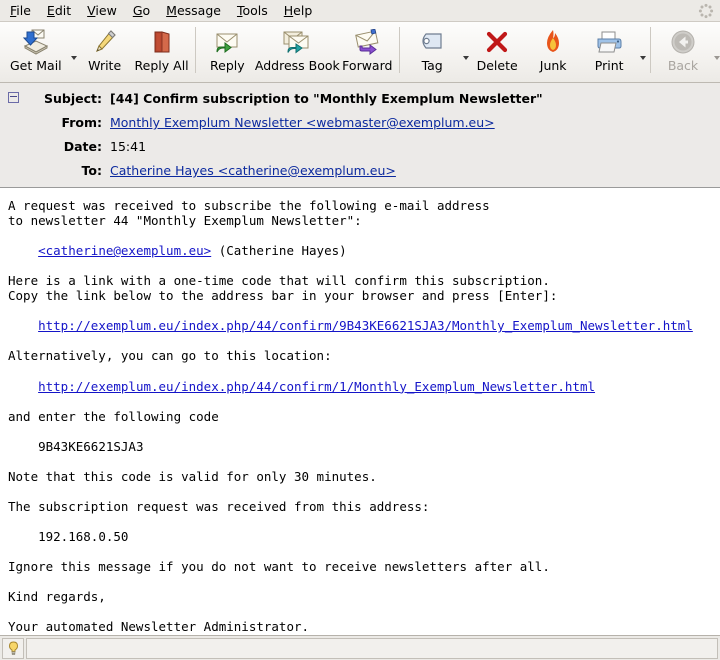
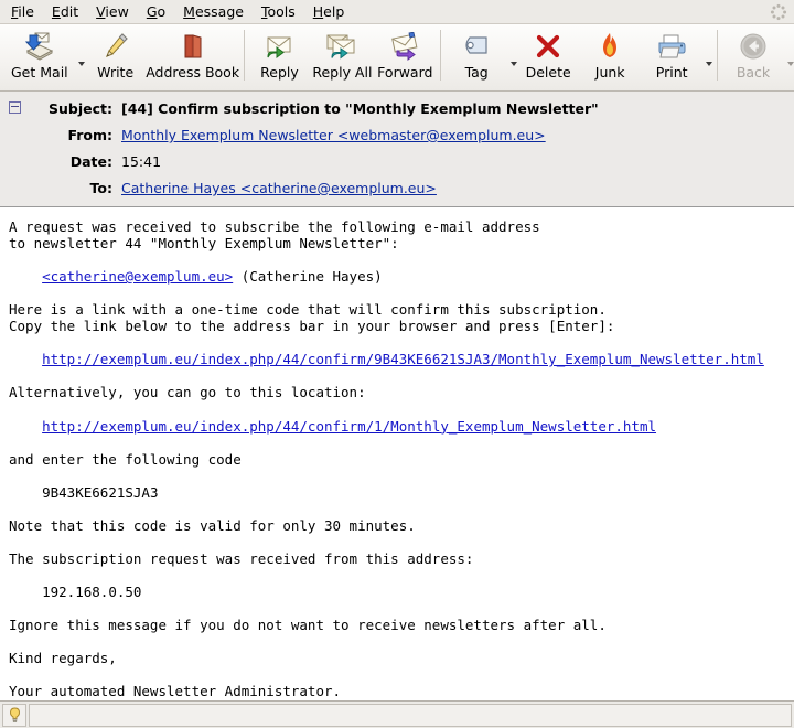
  File
  Edit
  View
  Go
  Message
  Tools
  Help
  Get Mail
  Write
- Reply All
+ Address Book
  Reply
- Address Book
+ Reply All
  Forward
  Tag
  Delete
  Junk
  Print
  Back
  Subject:
  [44] Confirm subscription to "Monthly Exemplum Newsletter"
  From:
  Monthly Exemplum Newsletter <webmaster@exemplum.eu>
  Date:
  15:41
  To:
  Catherine Hayes <catherine@exemplum.eu>
  A request was received to subscribe the following e-mail address to newsletter 44 "Monthly Exemplum Newsletter": <catherine@exemplum.eu> (Catherine Hayes) Here is a link with a one-time code that will confirm this subscription. Copy the link below to the address bar in your browser and press [Enter]: http://exemplum.eu/index.php/44/confirm/9B43KE6621SJA3/Monthly_Exemplum_Newsletter.html Alternatively, you can go to this location: http://exemplum.eu/index.php/44/confirm/1/Monthly_Exemplum_Newsletter.html and enter the following code 9B43KE6621SJA3 Note that this code is valid for only 30 minutes. The subscription request was received from this address: 192.168.0.50 Ignore this message if you do not want to receive newsletters after all. Kind regards, Your automated Newsletter Administrator.
